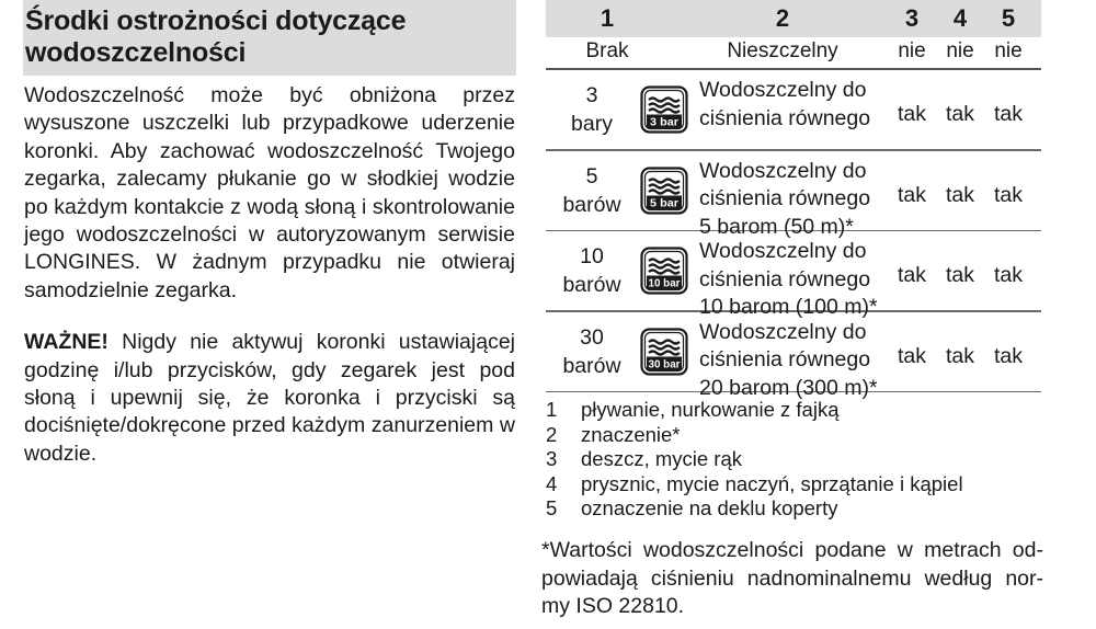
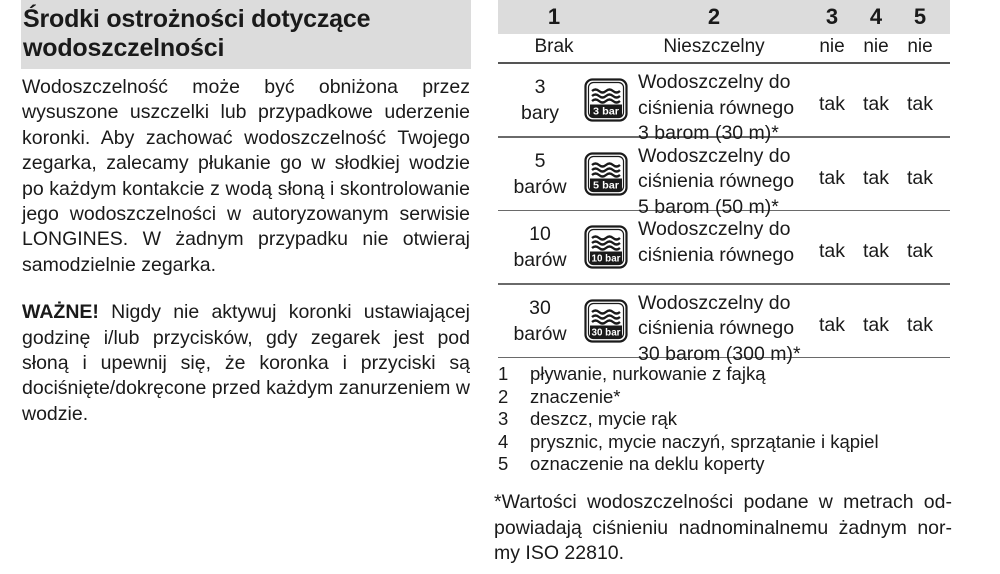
  Środki ostrożności dotyczące
  wodoszczelności
  Wodoszczelność może być obniżona przez wysuszone uszczelki lub przypadkowe uderzenie koronki. Aby zachować wodoszczelność Twojego zegarka, zalecamy płukanie go w słodkiej wodzie po każdym kontakcie z wodą słoną i skontrolowanie jego wodoszczelności w autoryzowanym serwisie LONGINES. W żadnym przypadku nie otwieraj samodzielnie zegarka.
  WAŻNE! Nigdy nie aktywuj koronki ustawiającej godzinę i/lub przycisków, gdy zegarek jest pod słoną i upewnij się, że koronka i przyciski są dociśnięte/dokręcone przed każdym zanurzeniem w wodzie.
  1
  2
  3
  4
  5
  Brak
  Nieszczelny
  nie
  nie
  nie
  3
  bary
  3 bar
  Wodoszczelny do
  ciśnienia równego
+ 3 barom (30 m)*
  tak
  tak
  tak
  5
  barów
  5 bar
  Wodoszczelny do
  ciśnienia równego
  5 barom (50 m)*
  tak
  tak
  tak
  10
  barów
  10 bar
  Wodoszczelny do
  ciśnienia równego
- 10 barom (100 m)*
  tak
  tak
  tak
  30
  barów
  30 bar
  Wodoszczelny do
  ciśnienia równego
- 20 barom (300 m)*
+ 30 barom (300 m)*
  tak
  tak
  tak
  1
  pływanie, nurkowanie z fajką
  2
  znaczenie*
  3
  deszcz, mycie rąk
  4
  prysznic, mycie naczyń, sprzątanie i kąpiel
  5
  oznaczenie na deklu koperty
  *Wartości wodoszczelności podane w metrach od-
- powiadają ciśnieniu nadnominalnemu według nor-
+ powiadają ciśnieniu nadnominalnemu żadnym nor-
  my ISO 22810.
